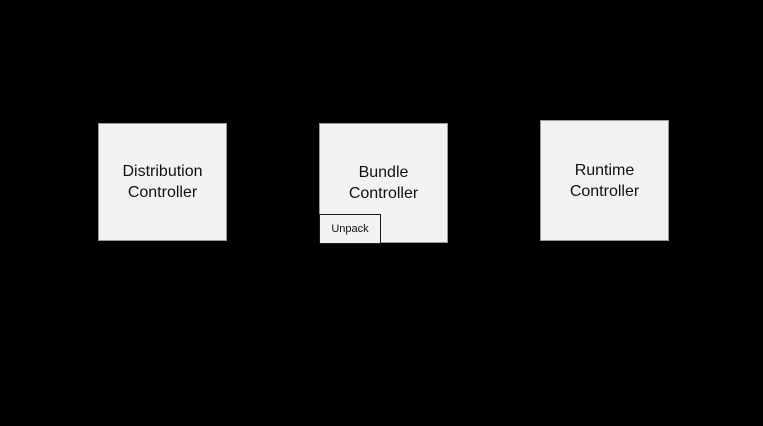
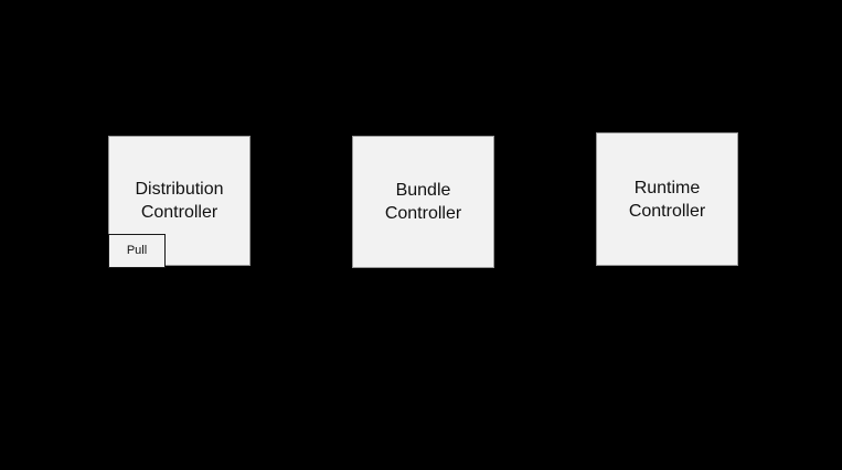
  Distribution
  Controller
+ Pull
  Bundle
  Controller
- Unpack
  Runtime
  Controller
